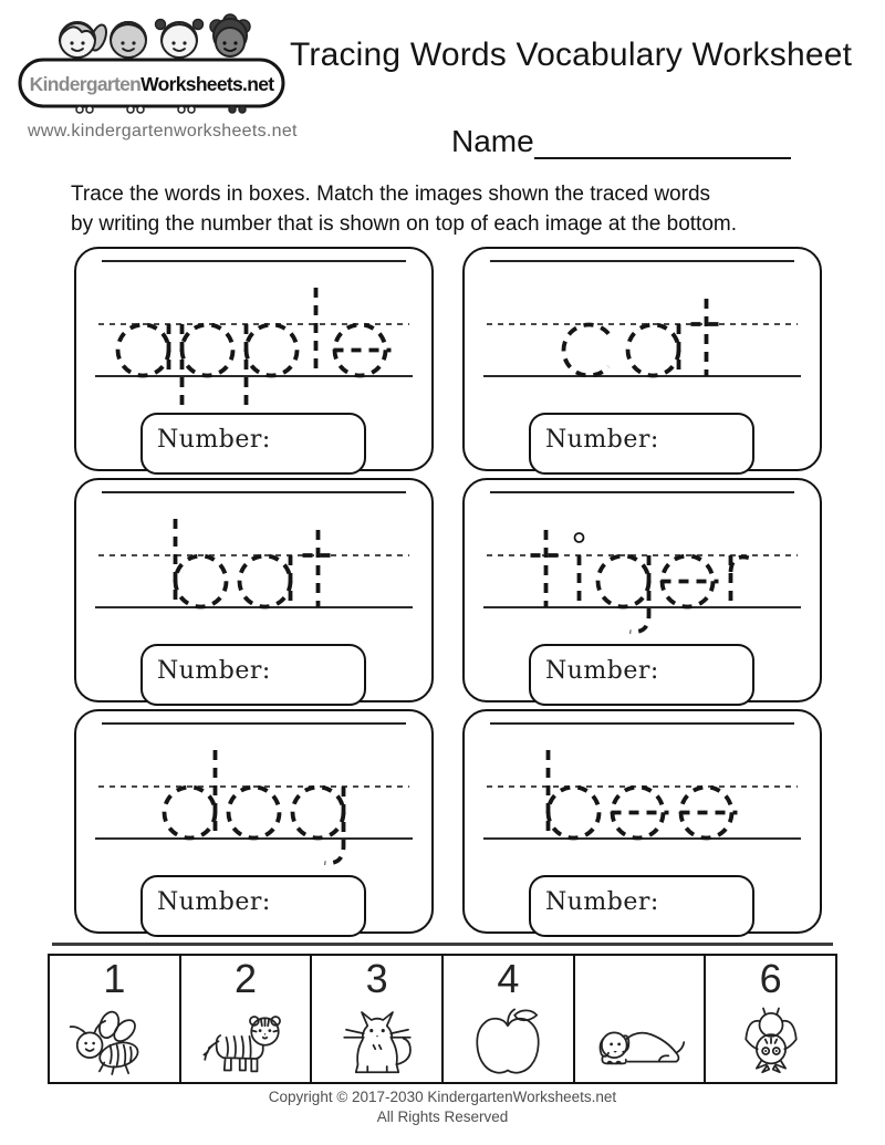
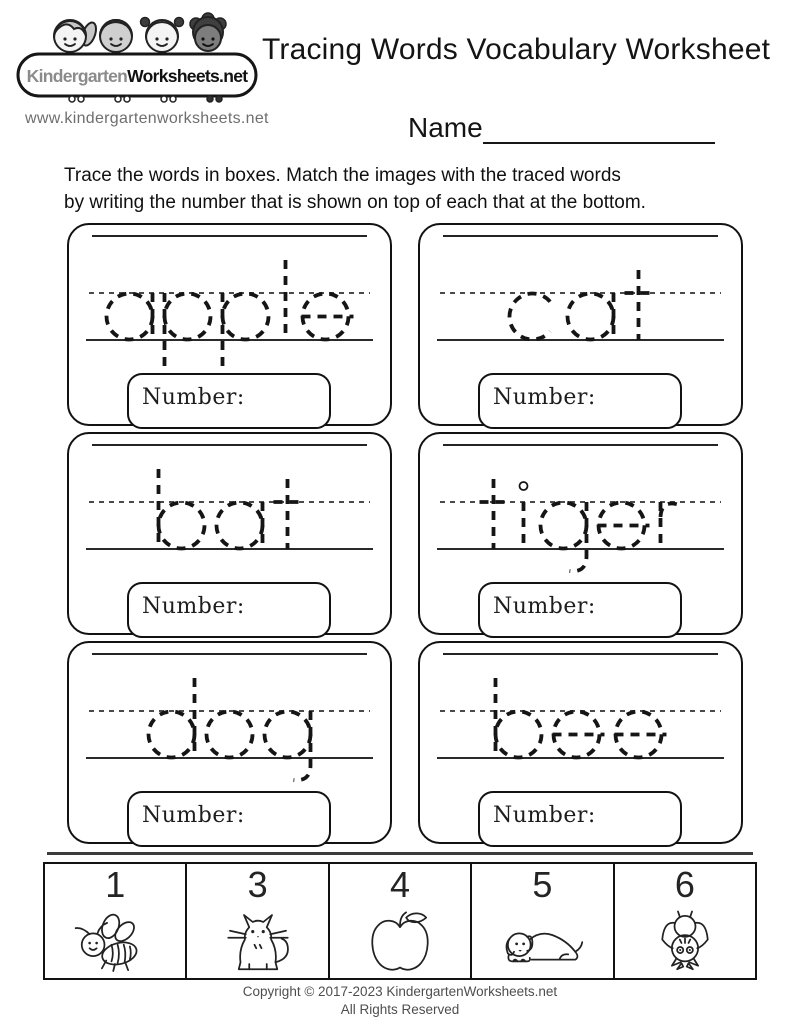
  KindergartenWorksheets.net
  www.kindergartenworksheets.net
  Tracing Words Vocabulary Worksheet
  Name
- Trace the words in boxes. Match the images shown the traced words
+ Trace the words in boxes. Match the images with the traced words
- by writing the number that is shown on top of each image at the bottom.
+ by writing the number that is shown on top of each that at the bottom.
  Number:
  Number:
  Number:
  Number:
  Number:
  Number:
  1
- 2
  3
  4
+ 5
  6
- Copyright © 2017-2030 KindergartenWorksheets.net
+ Copyright © 2017-2023 KindergartenWorksheets.net
  All Rights Reserved
